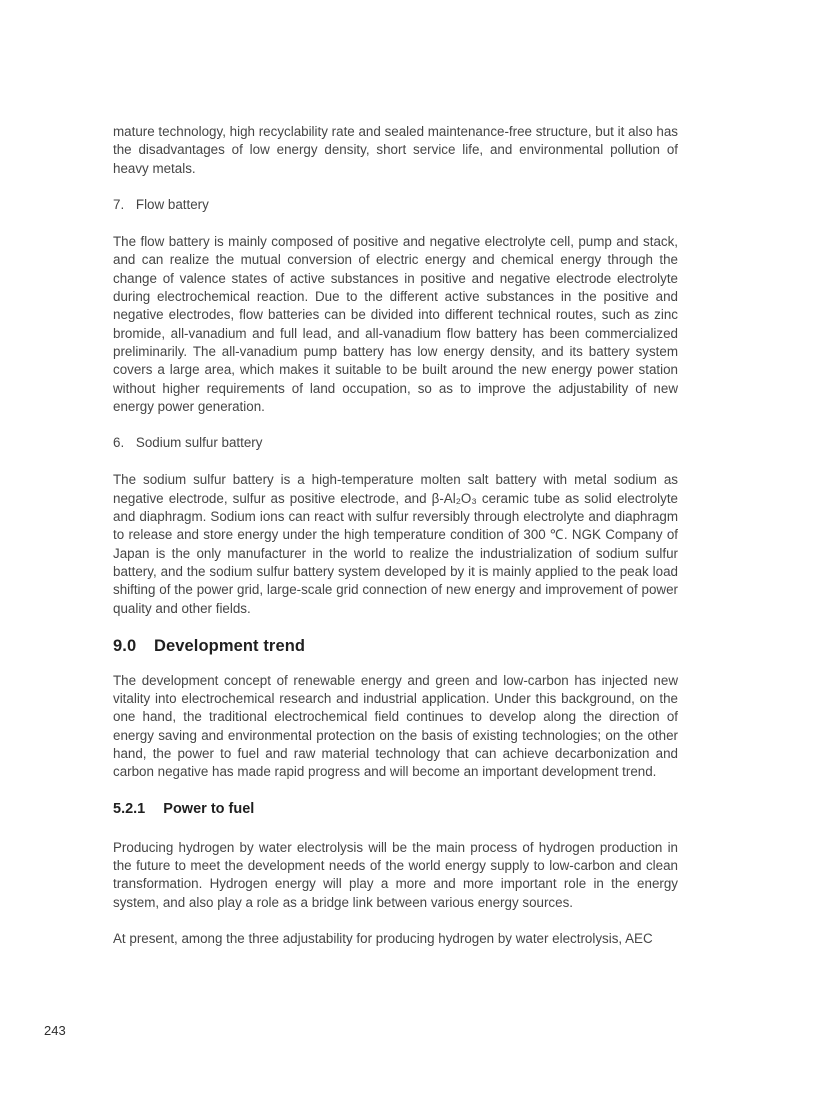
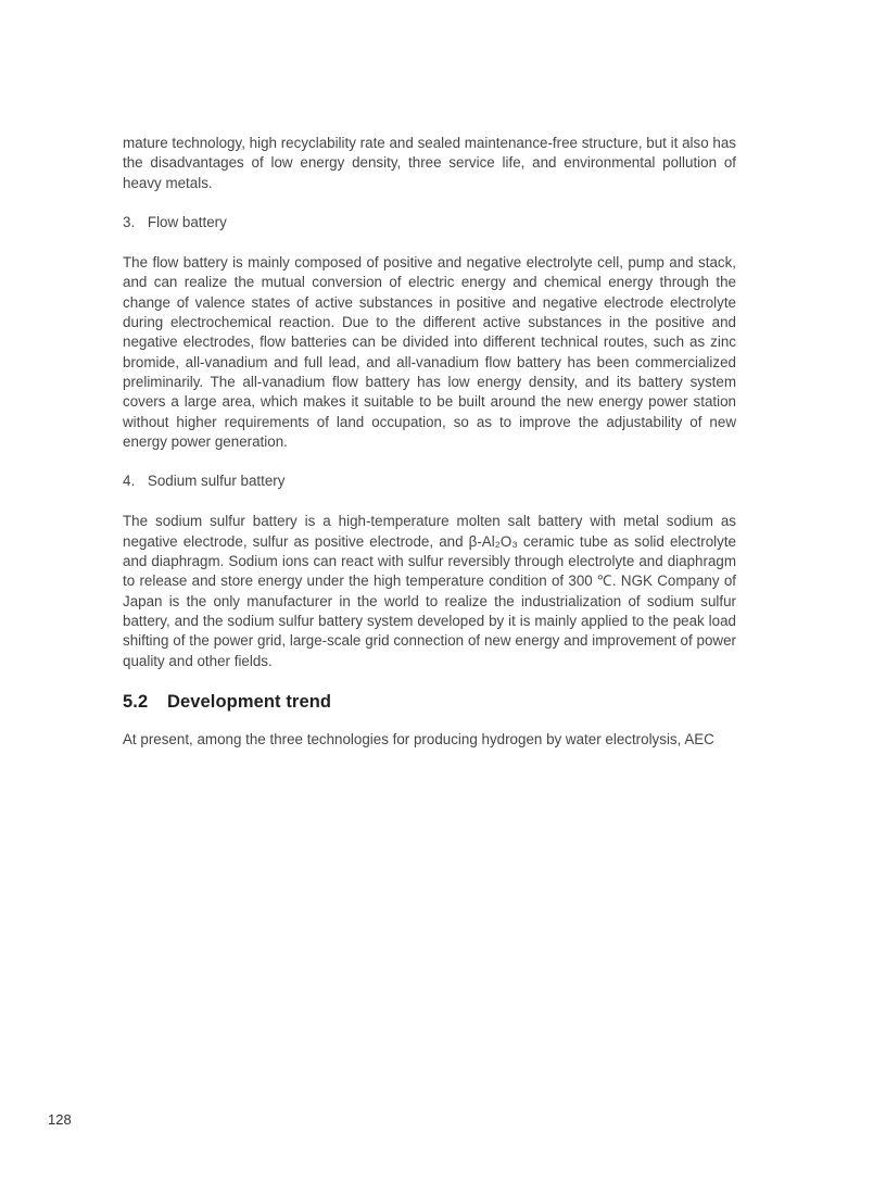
- mature technology, high recyclability rate and sealed maintenance-free structure, but it also has the disadvantages of low energy density, short service life, and environmental pollution of heavy metals.
+ mature technology, high recyclability rate and sealed maintenance-free structure, but it also has the disadvantages of low energy density, three service life, and environmental pollution of heavy metals.
- 7. Flow battery
+ 3. Flow battery
- The flow battery is mainly composed of positive and negative electrolyte cell, pump and stack, and can realize the mutual conversion of electric energy and chemical energy through the change of valence states of active substances in positive and negative electrode electrolyte during electrochemical reaction. Due to the different active substances in the positive and negative electrodes, flow batteries can be divided into different technical routes, such as zinc bromide, all-vanadium and full lead, and all-vanadium flow battery has been commercialized preliminarily. The all-vanadium pump battery has low energy density, and its battery system covers a large area, which makes it suitable to be built around the new energy power station without higher requirements of land occupation, so as to improve the adjustability of new energy power generation.
+ The flow battery is mainly composed of positive and negative electrolyte cell, pump and stack, and can realize the mutual conversion of electric energy and chemical energy through the change of valence states of active substances in positive and negative electrode electrolyte during electrochemical reaction. Due to the different active substances in the positive and negative electrodes, flow batteries can be divided into different technical routes, such as zinc bromide, all-vanadium and full lead, and all-vanadium flow battery has been commercialized preliminarily. The all-vanadium flow battery has low energy density, and its battery system covers a large area, which makes it suitable to be built around the new energy power station without higher requirements of land occupation, so as to improve the adjustability of new energy power generation.
- 6. Sodium sulfur battery
+ 4. Sodium sulfur battery
  The sodium sulfur battery is a high-temperature molten salt battery with metal sodium as negative electrode, sulfur as positive electrode, and β-Al₂O₃ ceramic tube as solid electrolyte and diaphragm. Sodium ions can react with sulfur reversibly through electrolyte and diaphragm to release and store energy under the high temperature condition of 300 ℃. NGK Company of Japan is the only manufacturer in the world to realize the industrialization of sodium sulfur battery, and the sodium sulfur battery system developed by it is mainly applied to the peak load shifting of the power grid, large-scale grid connection of new energy and improvement of power quality and other fields.
- 9.0 Development trend
+ 5.2 Development trend
- The development concept of renewable energy and green and low-carbon has injected new vitality into electrochemical research and industrial application. Under this background, on the one hand, the traditional electrochemical field continues to develop along the direction of energy saving and environmental protection on the basis of existing technologies; on the other hand, the power to fuel and raw material technology that can achieve decarbonization and carbon negative has made rapid progress and will become an important development trend.
- 5.2.1 Power to fuel
- Producing hydrogen by water electrolysis will be the main process of hydrogen production in the future to meet the development needs of the world energy supply to low-carbon and clean transformation. Hydrogen energy will play a more and more important role in the energy system, and also play a role as a bridge link between various energy sources.
- At present, among the three adjustability for producing hydrogen by water electrolysis, AEC
+ At present, among the three technologies for producing hydrogen by water electrolysis, AEC
- 243
+ 128
